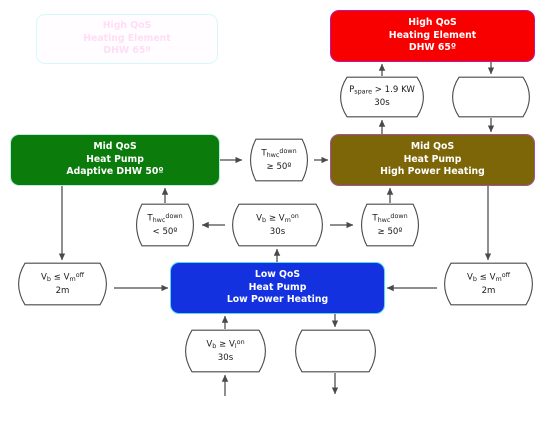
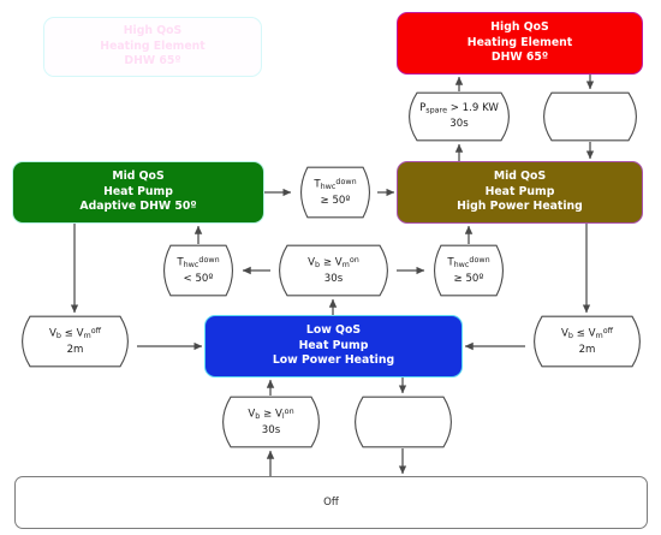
  High QoS
  Heating Element
  DHW 65º
  High QoS
  Heating Element
  DHW 65º
  Mid QoS
  Heat Pump
  Adaptive DHW 50º
  Mid QoS
  Heat Pump
  High Power Heating
  Low QoS
  Heat Pump
  Low Power Heating
+ Off
  Pspare > 1.9 KW
  30s
  Thwcdown
  ≥ 50º
  Thwcdown
  < 50º
  Vb ≥ Vmon
  30s
  Thwcdown
  ≥ 50º
  Vb ≤ Vmoff
  2m
  Vb ≤ Vmoff
  2m
  Vb ≥ Vlon
  30s
